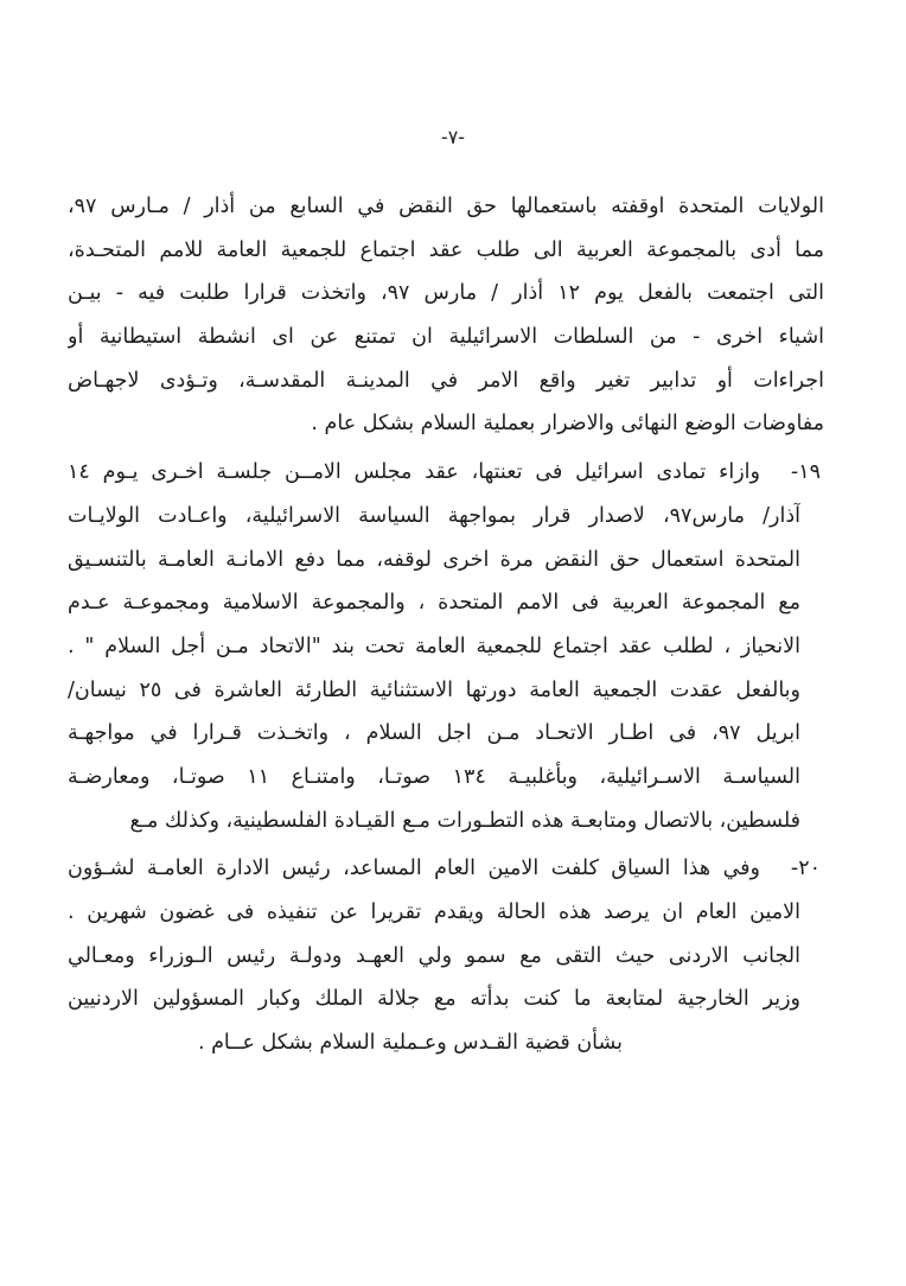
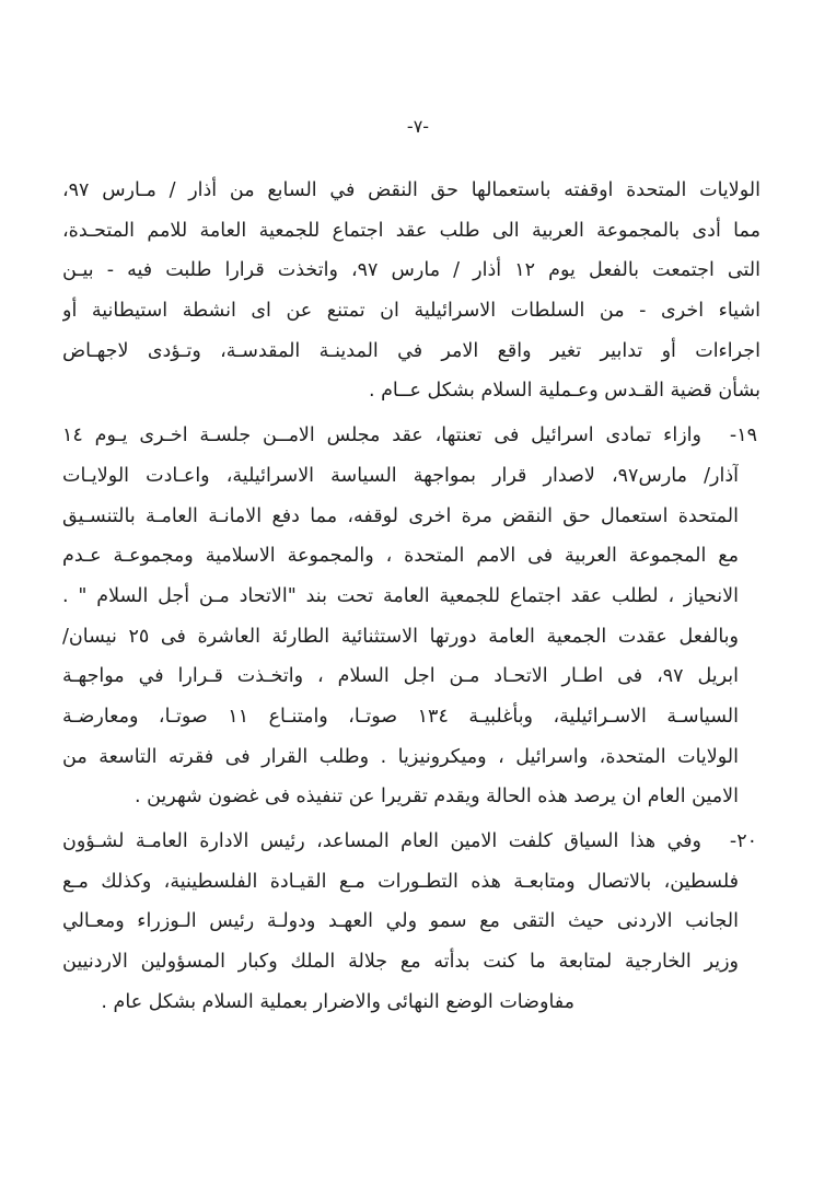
  -٧-
  الولايات المتحدة اوقفته باستعمالها حق النقض في السابع من أذار / مـارس ٩٧،
  مما أدى بالمجموعة العربية الى طلب عقد اجتماع للجمعية العامة للامم المتحـدة،
  التى اجتمعت بالفعل يوم ١٢ أذار / مارس ٩٧، واتخذت قرارا طلبت فيه - بيـن
  اشياء اخرى - من السلطات الاسرائيلية ان تمتنع عن اى انشطة استيطانية أو
  اجراءات أو تدابير تغير واقع الامر في المدينـة المقدسـة، وتـؤدى لاجهـاض
- مفاوضات الوضع النهائى والاضرار بعملية السلام بشكل عام .
+ بشأن قضية القـدس وعـملية السلام بشكل عــام .
  ١٩-
  وازاء تمادى اسرائيل فى تعنتها، عقد مجلس الامــن جلسـة اخـرى يـوم ١٤
  آذار/ مارس٩٧، لاصدار قرار بمواجهة السياسة الاسرائيلية، واعـادت الولايـات
  المتحدة استعمال حق النقض مرة اخرى لوقفه، مما دفع الامانـة العامـة بالتنسـيق
  مع المجموعة العربية فى الامم المتحدة ، والمجموعة الاسلامية ومجموعـة عـدم
  الانحياز ، لطلب عقد اجتماع للجمعية العامة تحت بند "الاتحاد مـن أجل السلام " .
  وبالفعل عقدت الجمعية العامة دورتها الاستثنائية الطارئة العاشرة فى ٢٥ نيسان/
  ابريل ٩٧، فى اطـار الاتحـاد مـن اجل السلام ، واتخـذت قـرارا في مواجهـة
  السياسـة الاسـرائيلية، وبأغلبيـة ١٣٤ صوتـا، وامتنـاع ١١ صوتـا، ومعارضـة
+ الولايات المتحدة، واسرائيل ، وميكرونيزيا . وطلب القرار فى فقرته التاسعة من
- فلسطين، بالاتصال ومتابعـة هذه التطـورات مـع القيـادة الفلسطينية، وكذلك مـع
+ الامين العام ان يرصد هذه الحالة ويقدم تقريرا عن تنفيذه فى غضون شهرين .
  ٢٠-
  وفي هذا السياق كلفت الامين العام المساعد، رئيس الادارة العامـة لشـؤون
- الامين العام ان يرصد هذه الحالة ويقدم تقريرا عن تنفيذه فى غضون شهرين .
+ فلسطين، بالاتصال ومتابعـة هذه التطـورات مـع القيـادة الفلسطينية، وكذلك مـع
  الجانب الاردنى حيث التقى مع سمو ولي العهـد ودولـة رئيس الـوزراء ومعـالي
  وزير الخارجية لمتابعة ما كنت بدأته مع جلالة الملك وكبار المسؤولين الاردنيين
- بشأن قضية القـدس وعـملية السلام بشكل عــام .
+ مفاوضات الوضع النهائى والاضرار بعملية السلام بشكل عام .
